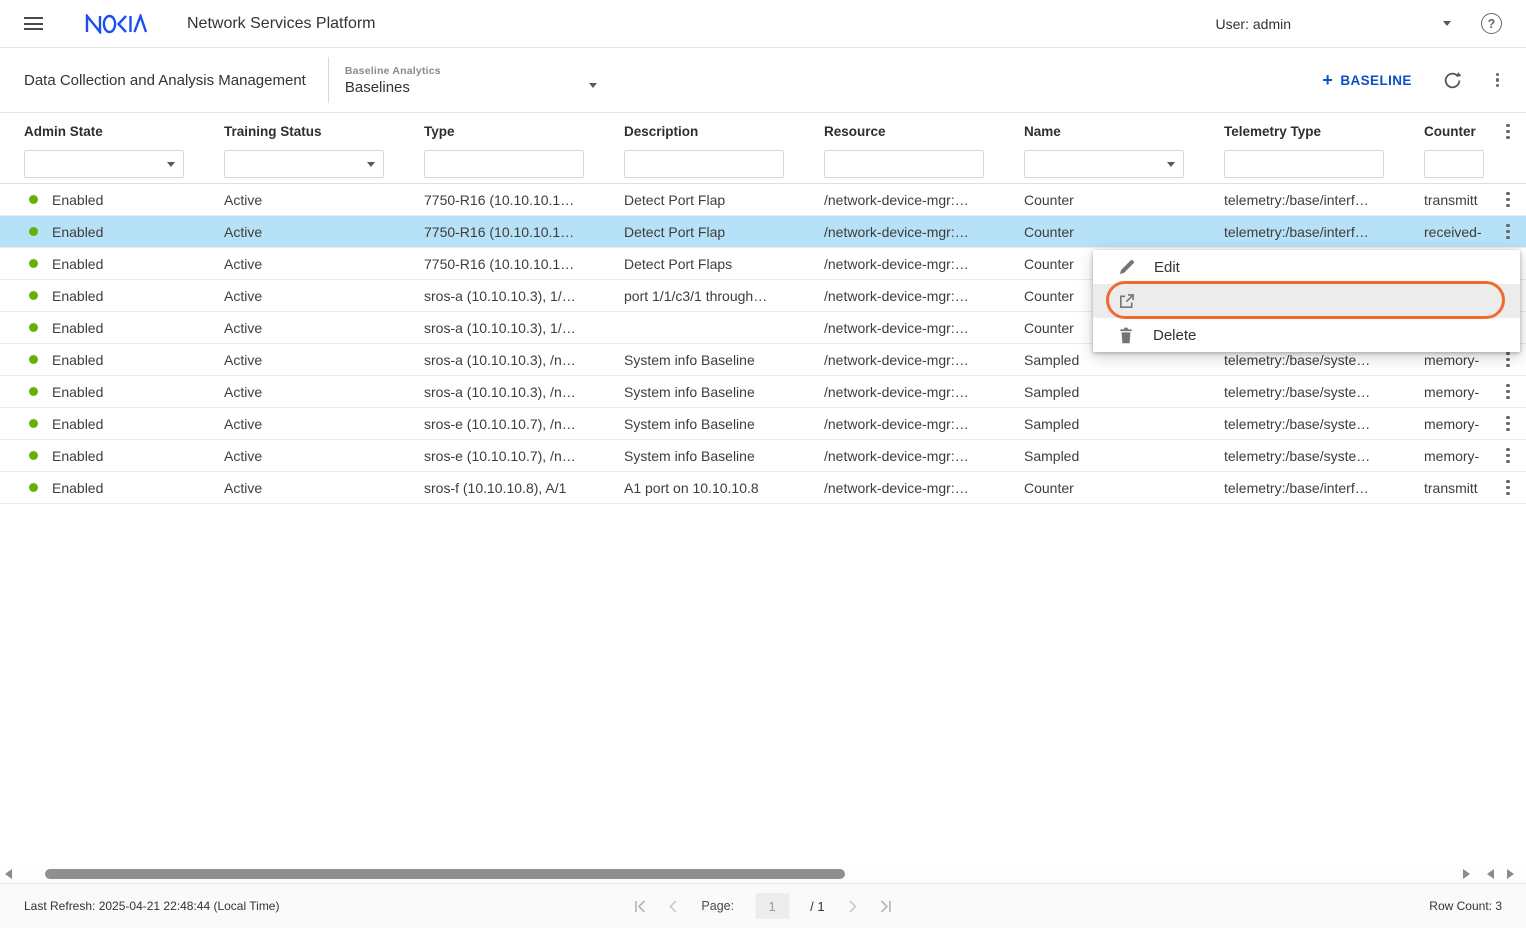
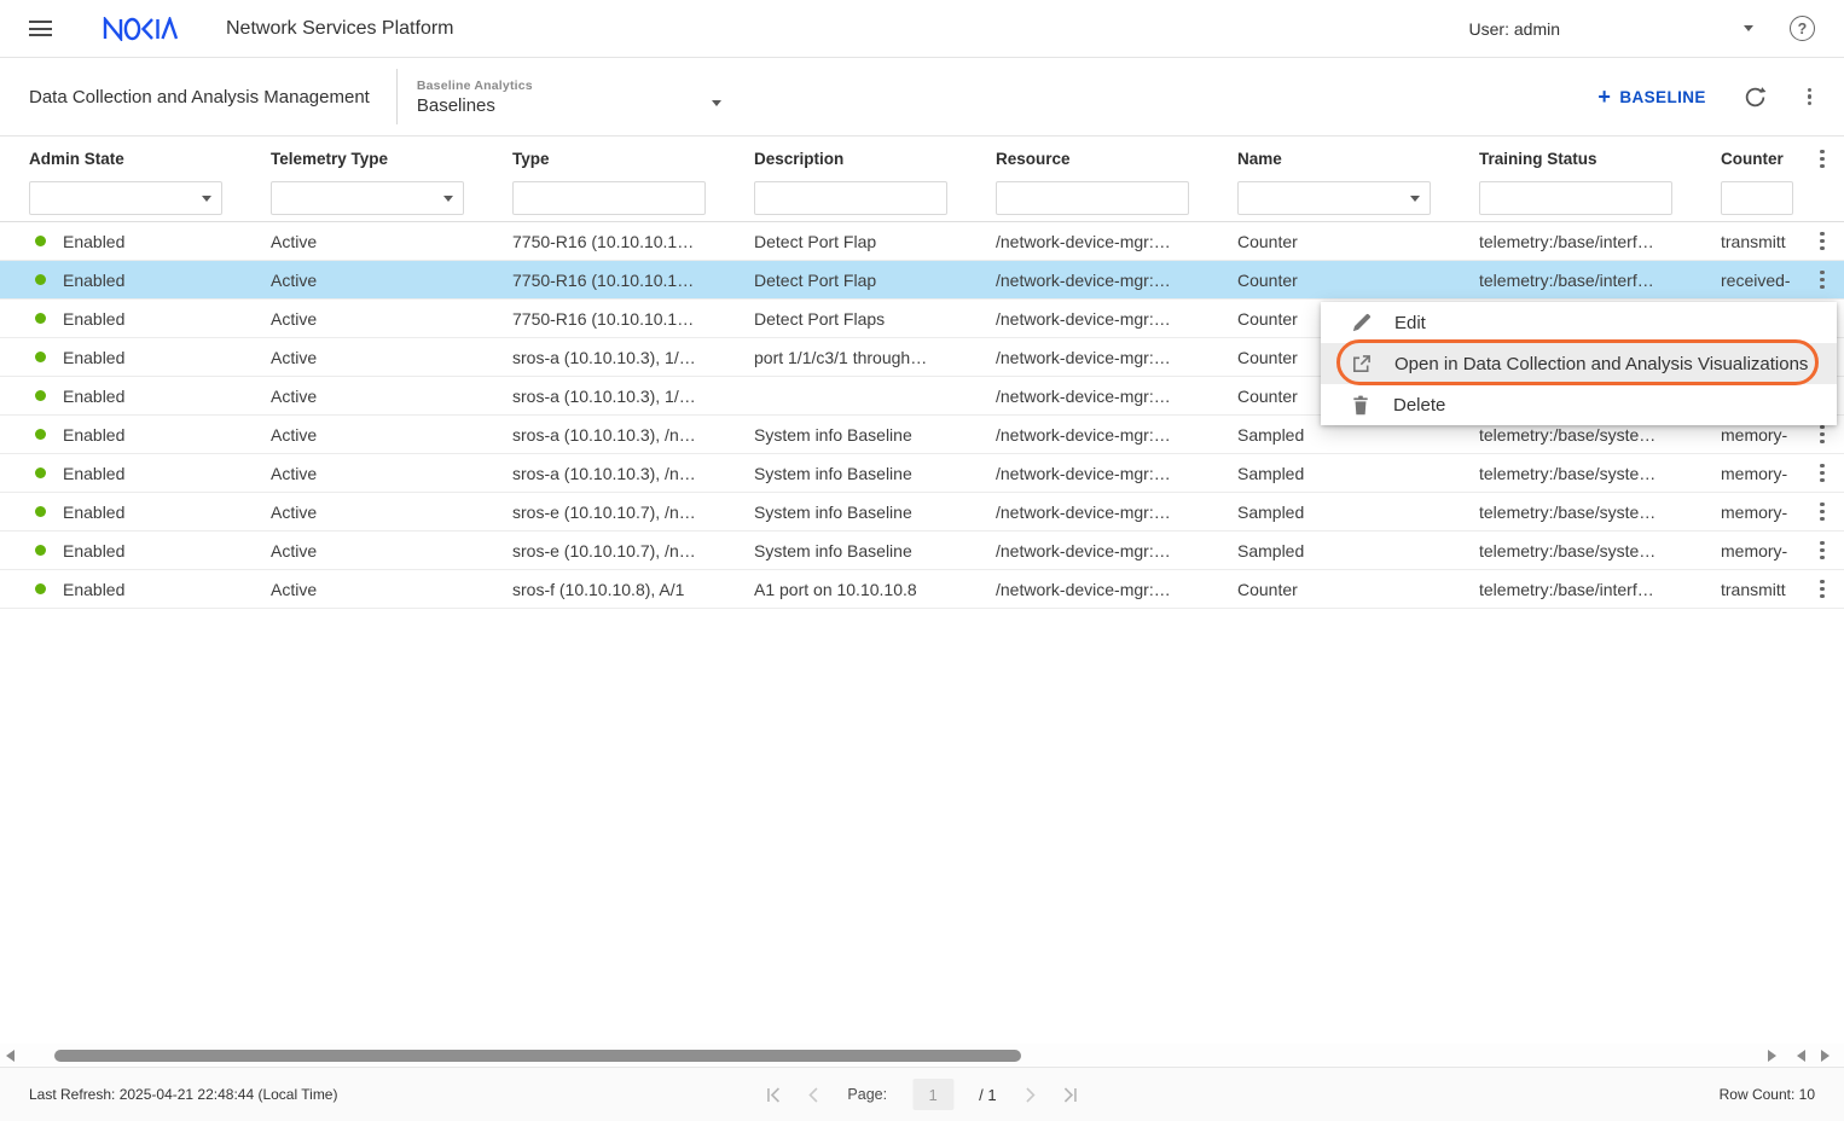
  Network Services Platform
  User: admin
  ?
  Data Collection and Analysis Management
  Baseline Analytics
  Baselines
  +
  BASELINE
  Admin State
- Training Status
+ Telemetry Type
  Type
  Description
  Resource
  Name
- Telemetry Type
+ Training Status
  Counter
  Enabled
  Active
  7750-R16 (10.10.10.1…
  Detect Port Flap
  /network-device-mgr:…
  Counter
  telemetry:/base/interf…
  transmitt
  Enabled
  Active
  7750-R16 (10.10.10.1…
  Detect Port Flap
  /network-device-mgr:…
  Counter
  telemetry:/base/interf…
  received-
  Enabled
  Active
  7750-R16 (10.10.10.1…
  Detect Port Flaps
  /network-device-mgr:…
  Counter
  Enabled
  Active
  sros-a (10.10.10.3), 1/…
  port 1/1/c3/1 through…
  /network-device-mgr:…
  Counter
  Enabled
  Active
  sros-a (10.10.10.3), 1/…
  /network-device-mgr:…
  Counter
  Enabled
  Active
  sros-a (10.10.10.3), /n…
  System info Baseline
  /network-device-mgr:…
  Sampled
  telemetry:/base/syste…
  memory-
  Enabled
  Active
  sros-a (10.10.10.3), /n…
  System info Baseline
  /network-device-mgr:…
  Sampled
  telemetry:/base/syste…
  memory-
  Enabled
  Active
  sros-e (10.10.10.7), /n…
  System info Baseline
  /network-device-mgr:…
  Sampled
  telemetry:/base/syste…
  memory-
  Enabled
  Active
  sros-e (10.10.10.7), /n…
  System info Baseline
  /network-device-mgr:…
  Sampled
  telemetry:/base/syste…
  memory-
  Enabled
  Active
  sros-f (10.10.10.8), A/1
  A1 port on 10.10.10.8
  /network-device-mgr:…
  Counter
  telemetry:/base/interf…
  transmitt
  Edit
+ Open in Data Collection and Analysis Visualizations
  Delete
  Last Refresh: 2025-04-21 22:48:44 (Local Time)
  Page:
  1
  / 1
- Row Count: 3
+ Row Count: 10
